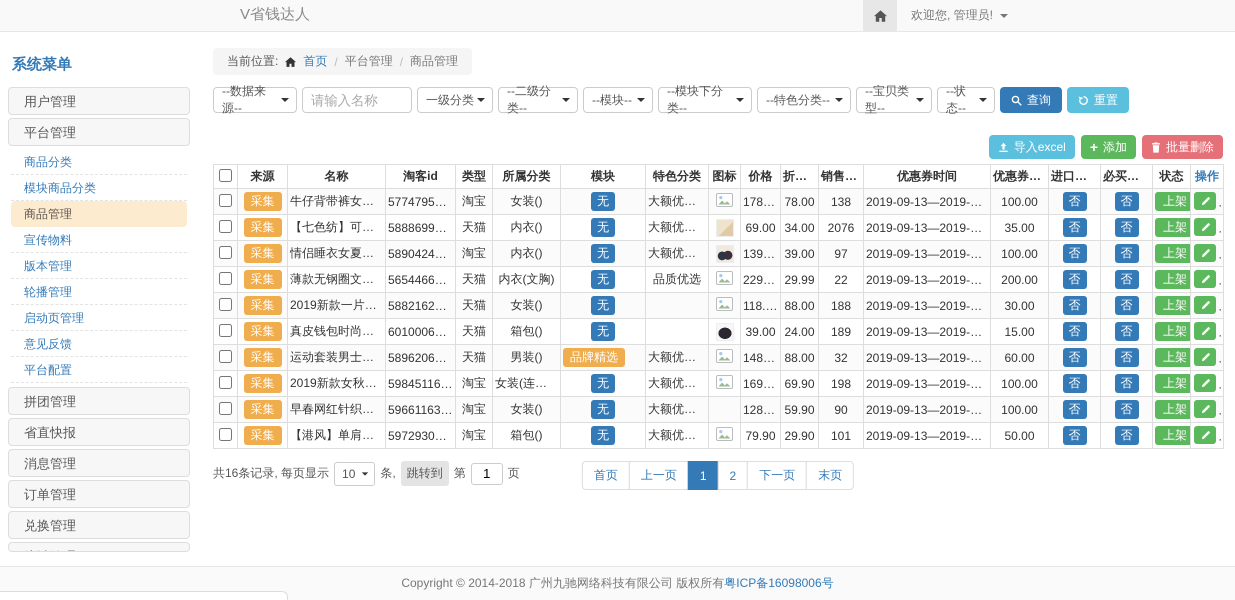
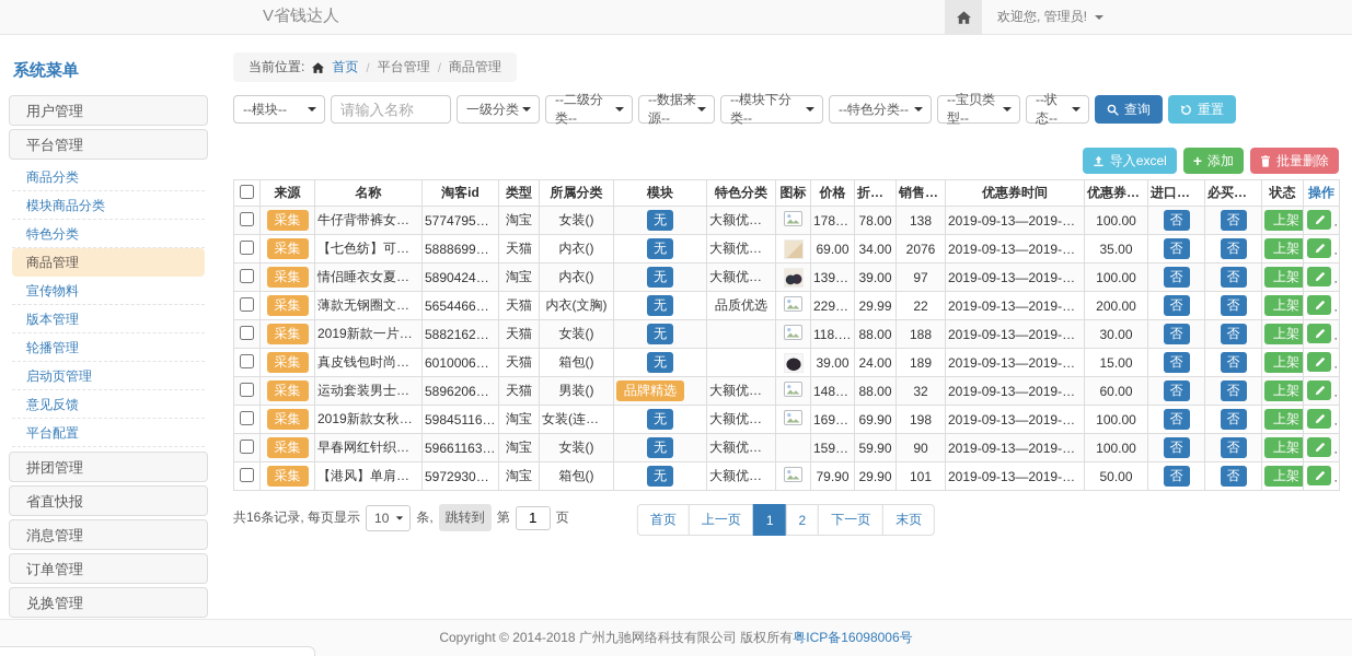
  V省钱达人
  欢迎您, 管理员!
  系统菜单
  用户管理
  平台管理
  商品分类
  模块商品分类
+ 特色分类
  商品管理
  宣传物料
  版本管理
  轮播管理
  启动页管理
  意见反馈
  平台配置
  拼团管理
  省直快报
  消息管理
  订单管理
  兑换管理
  当前位置:
  首页
  /
  平台管理
  /
  商品管理
- --数据来源--
+ --模块--
  请输入名称
  一级分类
  --二级分类--
- --模块--
+ --数据来源--
  --模块下分类--
  --特色分类--
  --宝贝类型--
  --状态--
  查询
  重置
  导入excel
  +
  添加
  批量删除
  	来源	名称	淘客id	类型	所属分类	模块	特色分类	图标	价格	折后价	销售数	优惠券时间	优惠券金额	进口优选	必买清单	状态	操作
  	采集	牛仔背带裤女秋装	5774795609	淘宝	女装()	无	大额优惠券		178.00	78.00	138	2019-09-13—2019-09-	100.00	否	否	上架
  	采集	【七色纺】可爱纯	5888699175	天猫	内衣()	无	大额优惠券		69.00	34.00	2076	2019-09-13—2019-09-	35.00	否	否	上架
  	采集	情侣睡衣女夏丝绸	5890424203	淘宝	内衣()	无	大额优惠券		139.00	39.00	97	2019-09-13—2019-09-	100.00	否	否	上架
  	采集	薄款无钢圈文胸聚	5654466858	天猫	内衣(文胸)	无	品质优选		229.99	29.99	22	2019-09-13—2019-09-	200.00	否	否	上架
  	采集	2019新款一片式系	5882162288	天猫	女装()	无			118.00	88.00	188	2019-09-13—2019-09-	30.00	否	否	上架
  	采集	真皮钱包时尚优雅	6010006013	天猫	箱包()	无			39.00	24.00	189	2019-09-13—2019-09-	15.00	否	否	上架
  	采集	运动套装男士卫衣	5896206597	天猫	男装()	品牌精选 上	大额优惠券		148.00	88.00	32	2019-09-13—2019-09-	60.00	否	否	上架
  	采集	2019新款女秋薄款	5984511623	淘宝	女装(连衣裙	无	大额优惠券		169.90	69.90	198	2019-09-13—2019-09-	100.00	否	否	上架
- 	采集	早春网红针织外套	5966116345	淘宝	女装()	无	大额优惠券		128.72	59.90	90	2019-09-13—2019-09-	100.00	否	否	上架
+ 	采集	早春网红针织外套	5966116345	淘宝	女装()	无	大额优惠券		159.90	59.90	90	2019-09-13—2019-09-	100.00	否	否	上架
  	采集	【港风】单肩斜跨	5972930208	淘宝	箱包()	无	大额优惠券		79.90	29.90	101	2019-09-13—2019-09-	50.00	否	否	上架
  共16条记录, 每页显示
  10
  条,
  跳转到
  第
  1
  页
  首页
  上一页
  1
  2
  下一页
  末页
  Copyright © 2014-2018 广州九驰网络科技有限公司 版权所有
  粤ICP备16098006号
